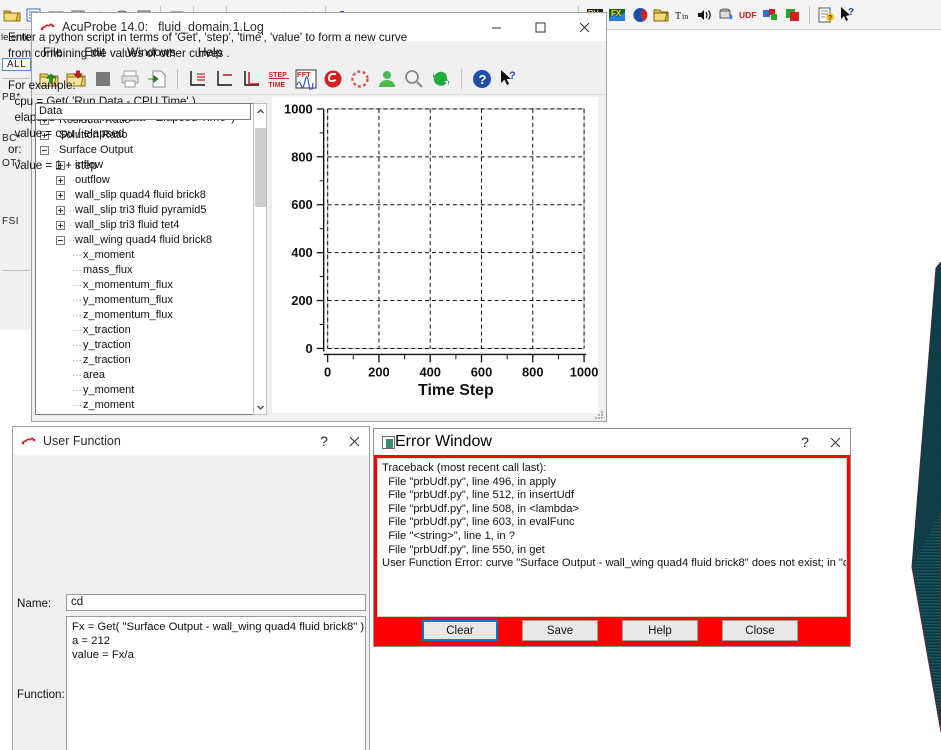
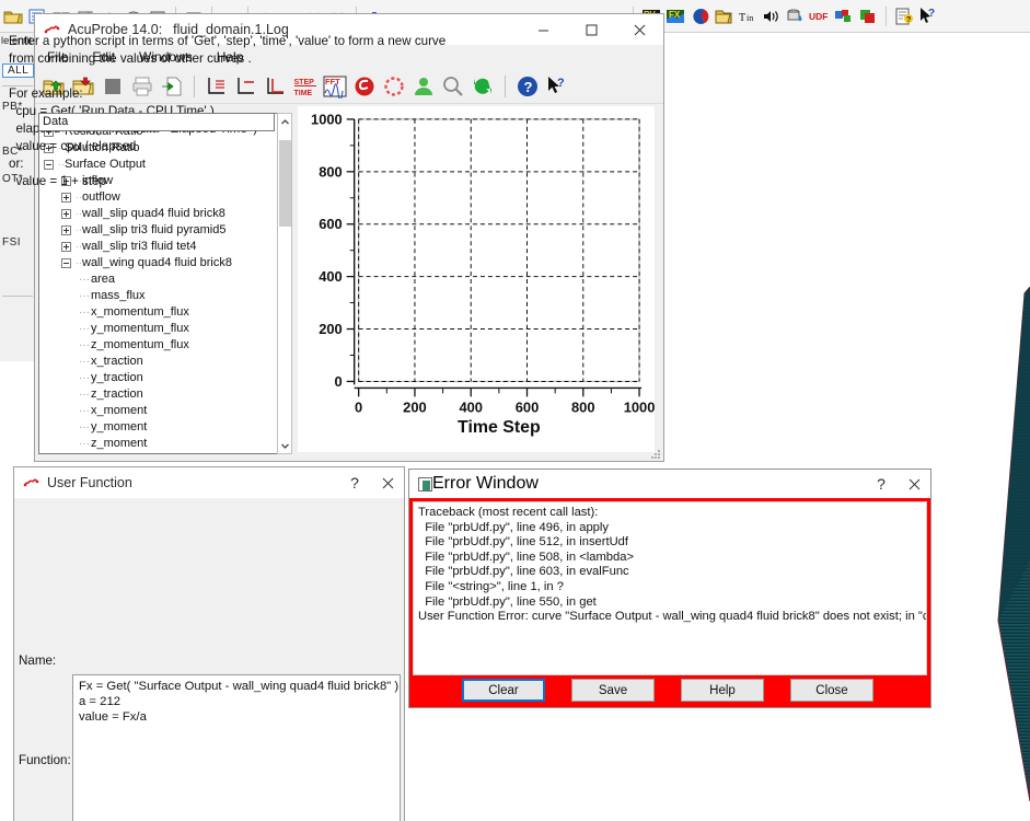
  FX
  T
  in
  UDF
  ?
  le entit
  ALL
  PB*
  BC*
  OT*
  FSI
  AcuProbe 14.0:
  fluid_domain.1.Log
  File
  Edit
  Windows
  Help
  FFT
  ?
  ?
  ··
  Residual Ratio
  ··
  Solution Ratio
  ··
  Surface Output
  ··
  inflow
  ··
  outflow
  ··
  wall_slip quad4 fluid brick8
  ··
  wall_slip tri3 fluid pyramid5
  ··
  wall_slip tri3 fluid tet4
  ··
  wall_wing quad4 fluid brick8
  ···
- x_moment
+ area
  ···
  mass_flux
  ···
  x_momentum_flux
  ···
  y_momentum_flux
  ···
  z_momentum_flux
  ···
  x_traction
  ···
  y_traction
  ···
  z_traction
  ···
- area
+ x_moment
  ···
  y_moment
  ···
  z_moment
  Data
  0
  200
  400
  600
  800
  1000
  0
  200
  400
  600
  800
  1000
  Time Step
  User Function
  ?
  Enter a python script in terms of 'Get', 'step', 'time', 'value' to form a new curve
  from combining the values of other curves .
  For example:
  cpu = Get( 'Run Data - CPU Time' )
  value = cpu / elapsed
  or:
  value = 1 + step
  Name:
- cd
  Function:
  Fx = Get( "Surface Output - wall_wing quad4 fluid brick8" )
  a = 212
  value = Fx/a
  Error Window
  ?
  Traceback (most recent call last):
  File "prbUdf.py", line 496, in apply
  File "prbUdf.py", line 512, in insertUdf
  File "prbUdf.py", line 508, in <lambda>
  File "prbUdf.py", line 603, in evalFunc
  File "<string>", line 1, in ?
  File "prbUdf.py", line 550, in get
  User Function Error: curve "Surface Output - wall_wing quad4 fluid brick8" does not exist; in "c
  Clear
  Save
  Help
  Close
